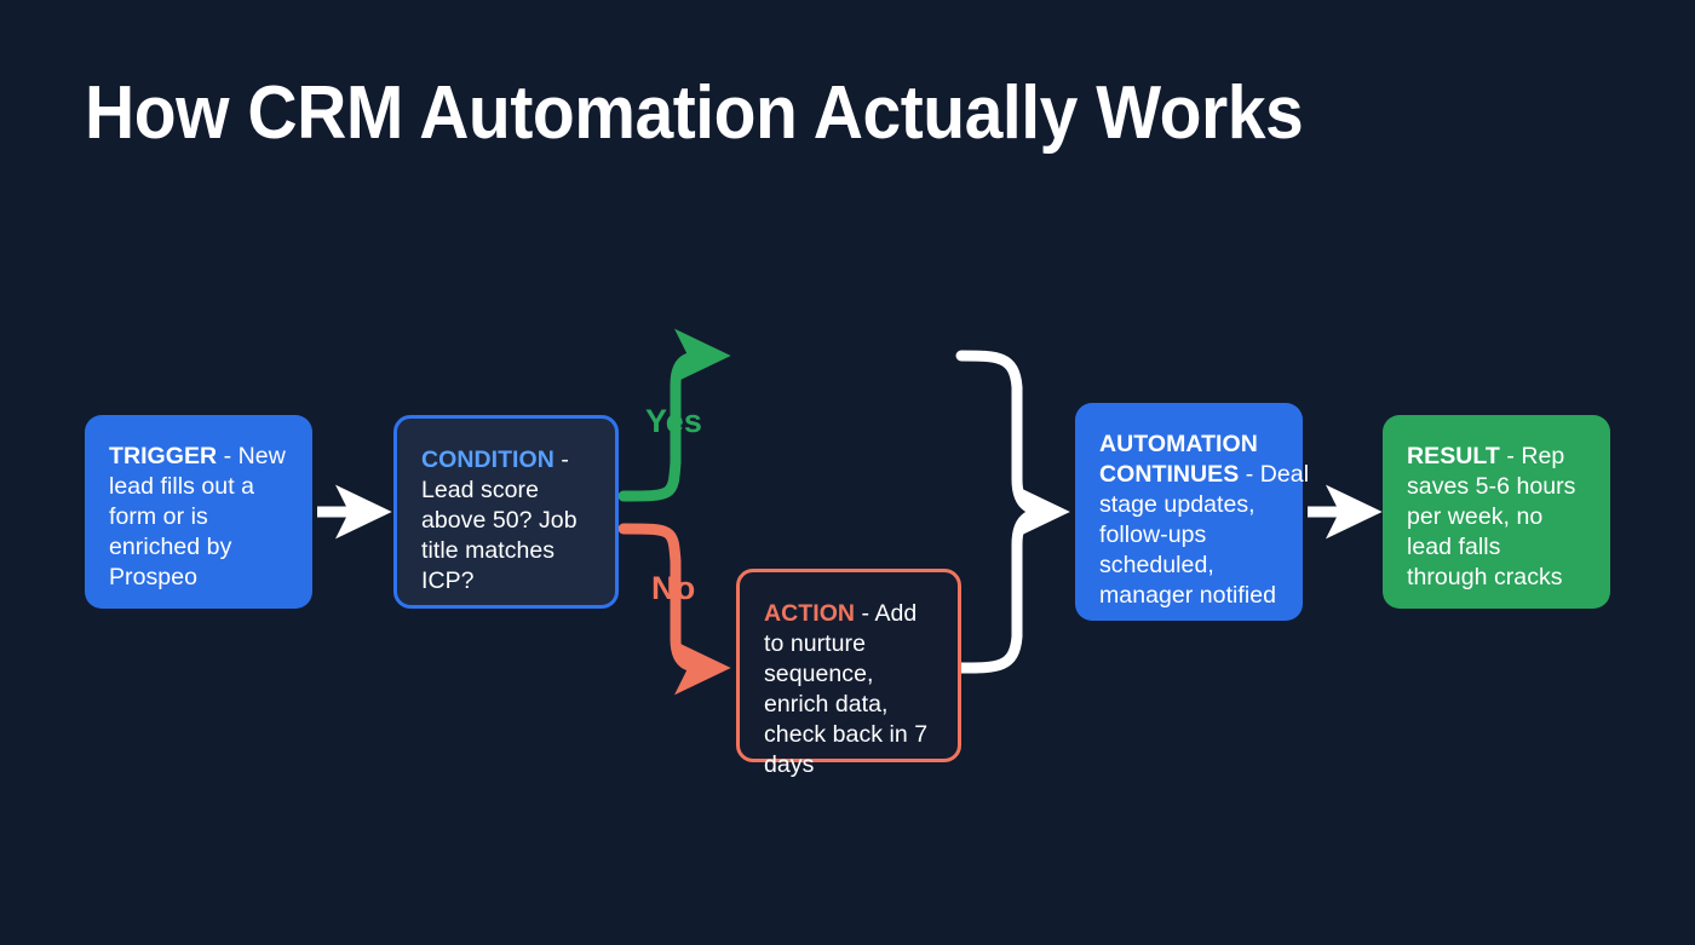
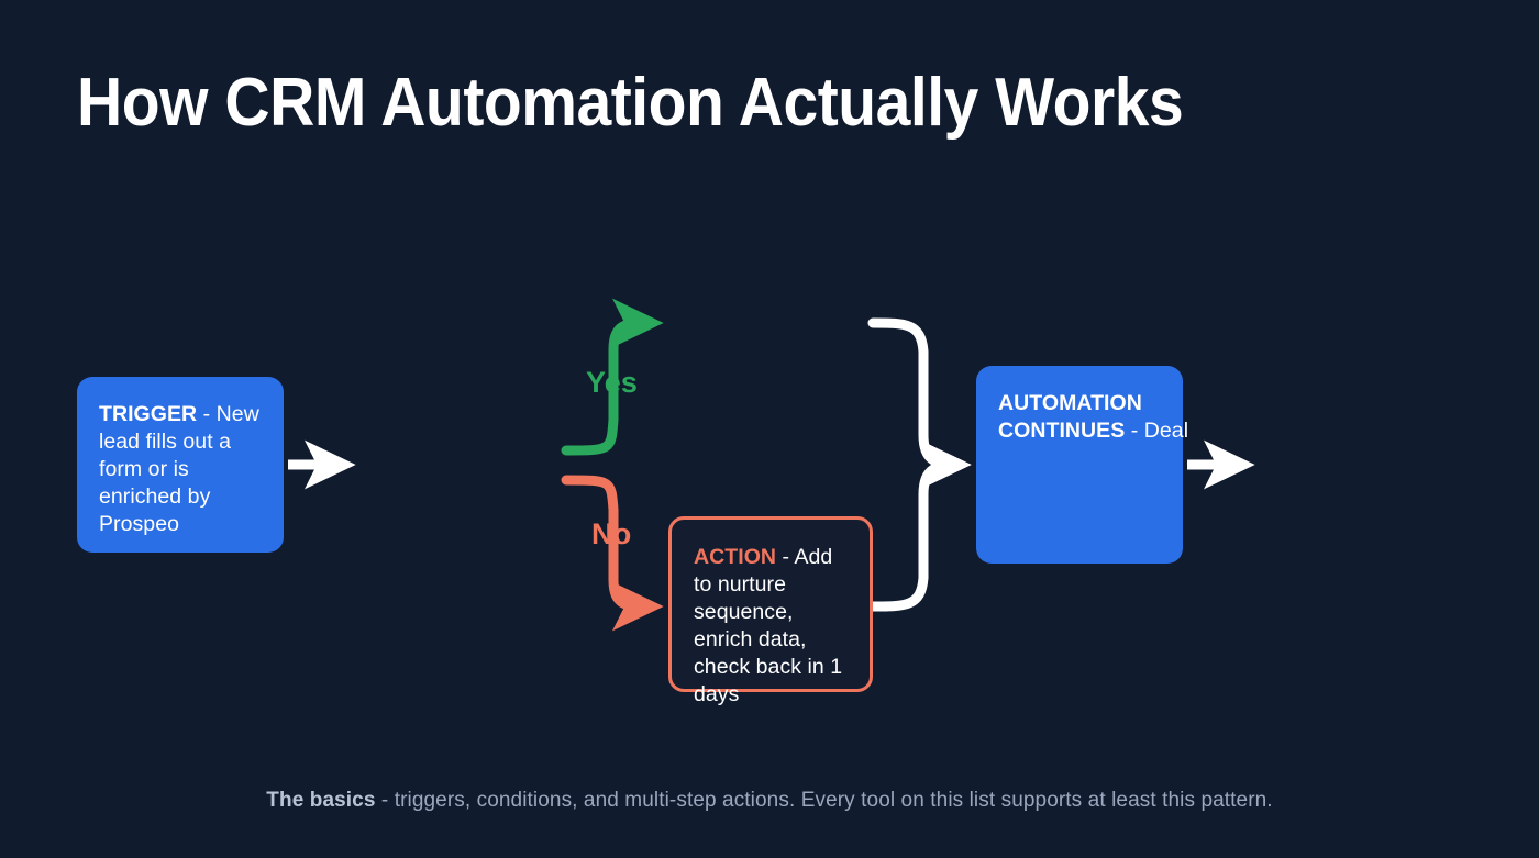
  How CRM Automation Actually Works
  TRIGGER - New lead fills out a form or is enriched by Prospeo
- CONDITION - Lead score above 50? Job title matches ICP?
- ACTION - Add to nurture sequence, enrich data, check back in 7 days
+ ACTION - Add to nurture sequence, enrich data, check back in 1 days
  AUTOMATION
  CONTINUES - Deal
- stage updates, follow-ups scheduled, manager notified
- RESULT - Rep saves 5-6 hours per week, no lead falls through cracks
  Yes
  No
+ The basics - triggers, conditions, and multi-step actions. Every tool on this list supports at least this pattern.
